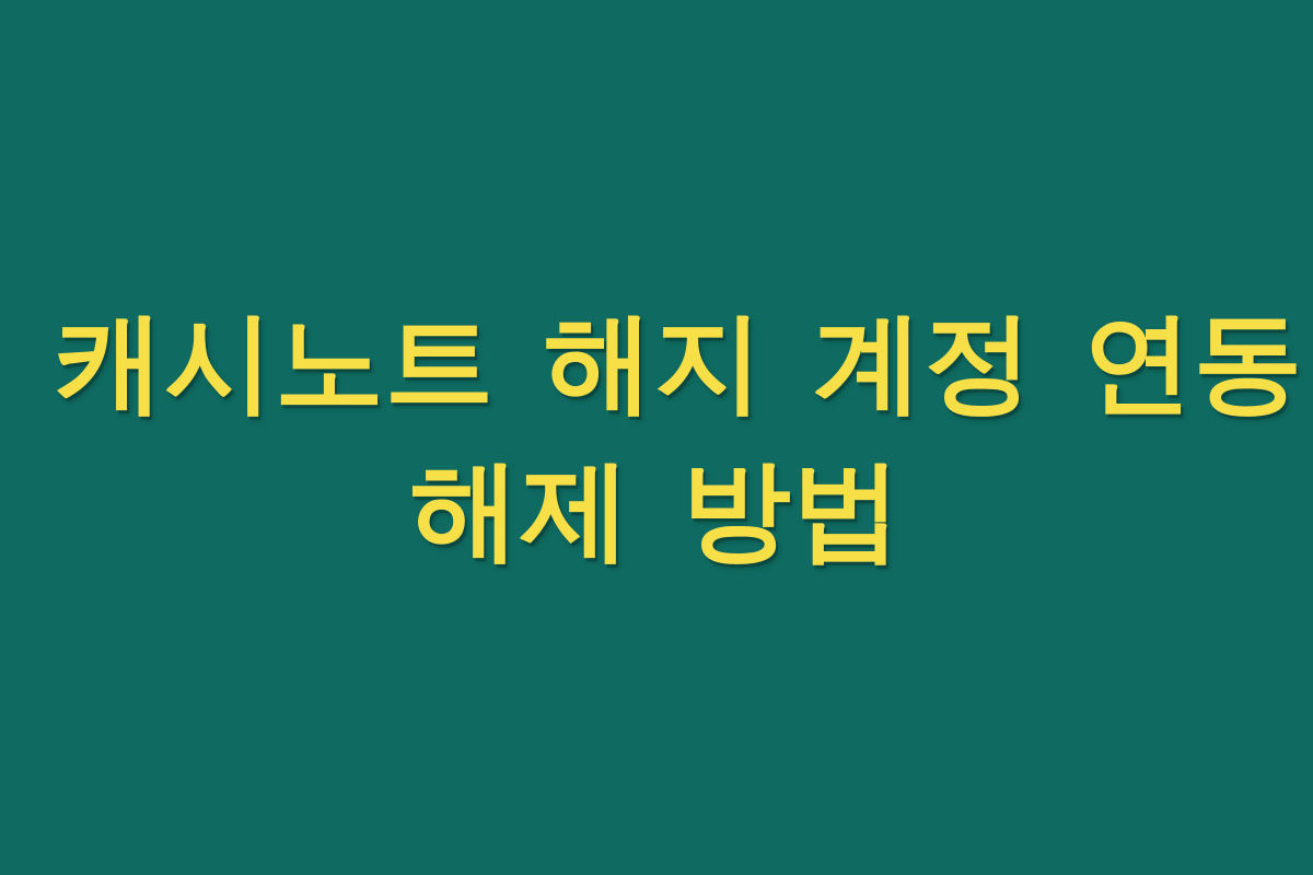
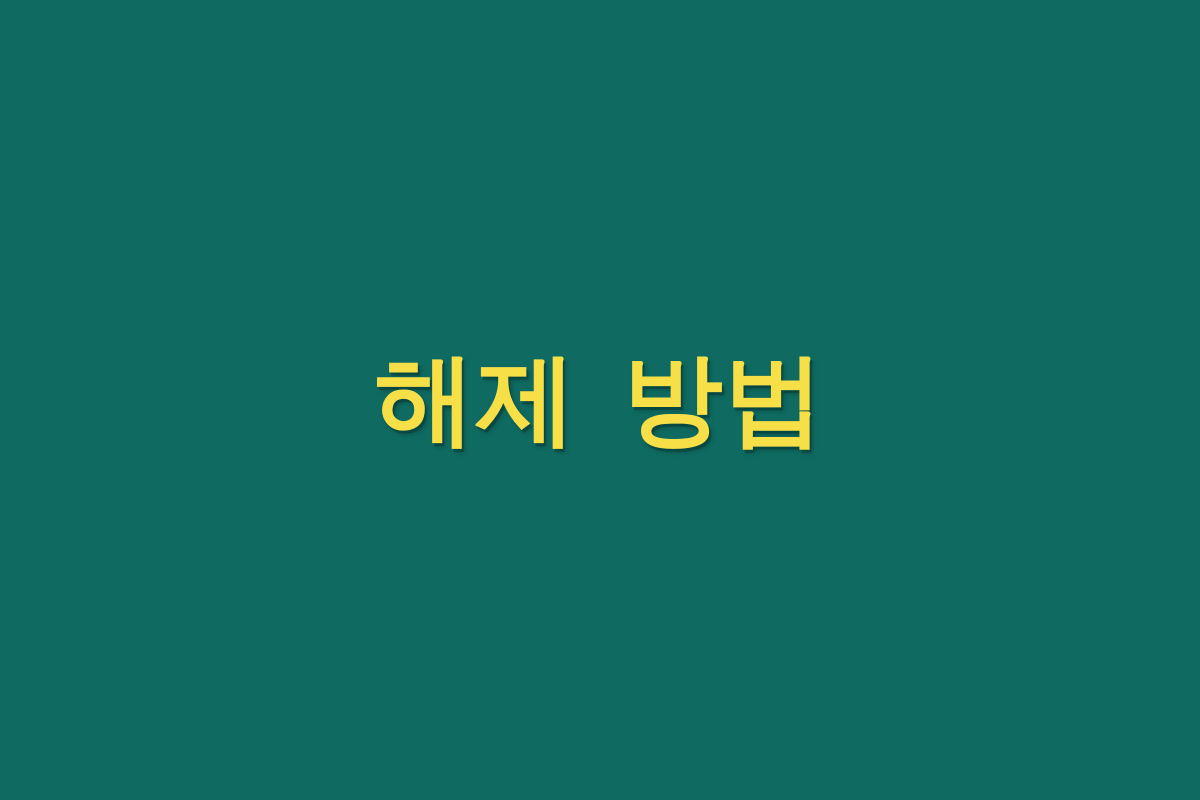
- 캐시노트 해지 계정 연동
  해제 방법
